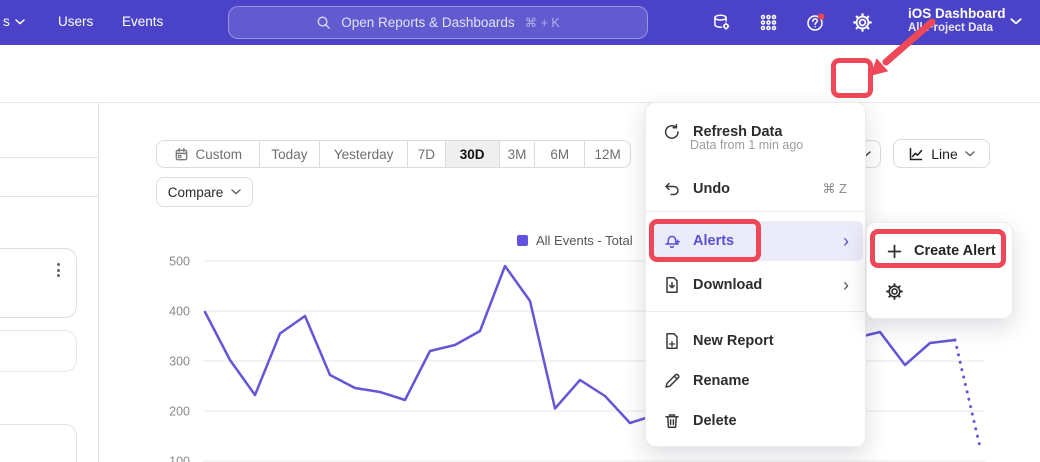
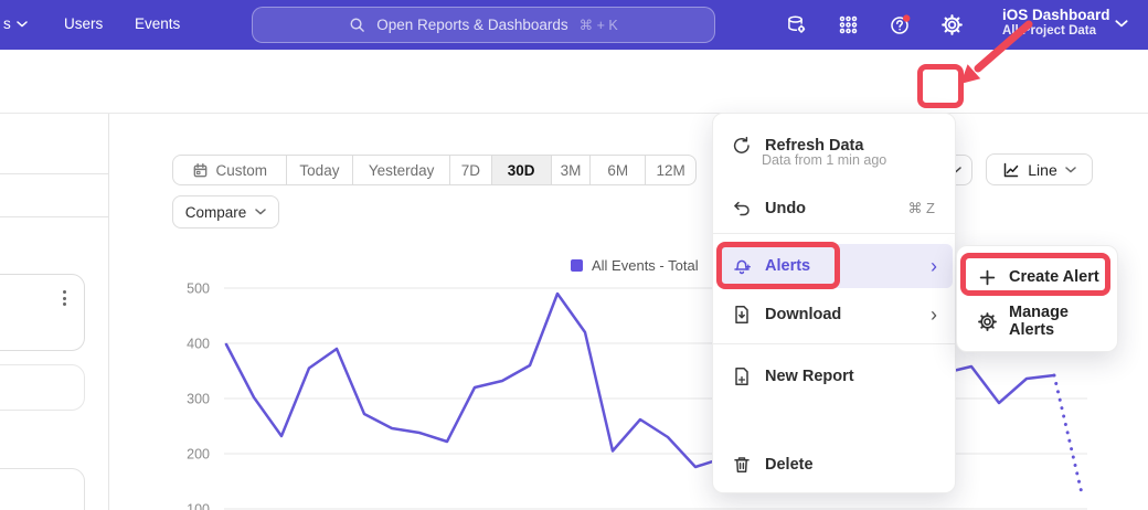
  s
  Users
  Events
  Open Reports & Dashboards
  ⌘ + K
  iOS Dashboard
  Alroject Data
  Custom
  Today
  Yesterday
  7D
  30D
  3M
  6M
  12M
  Compare
  Line
  All Events - Total
  500
  400
  300
  200
  Refresh Data
  Undo
  ⌘ Z
  Alerts
  ›
  Download
  ›
  New Report
- Rename
  Delete
  Data from 1 min ago
  Create Alert
+ Manage Alerts
